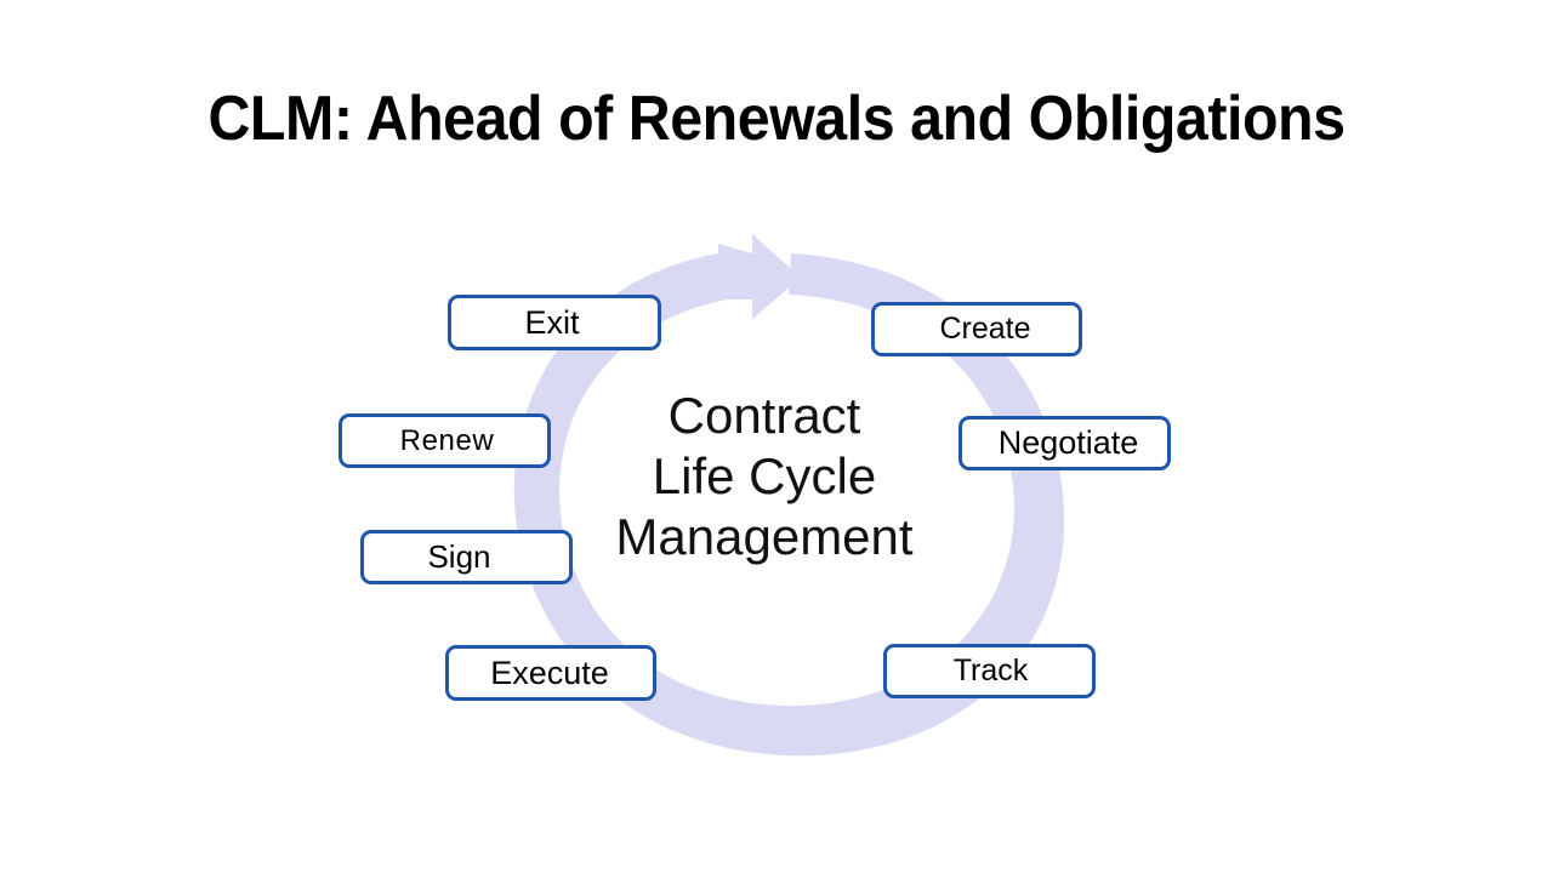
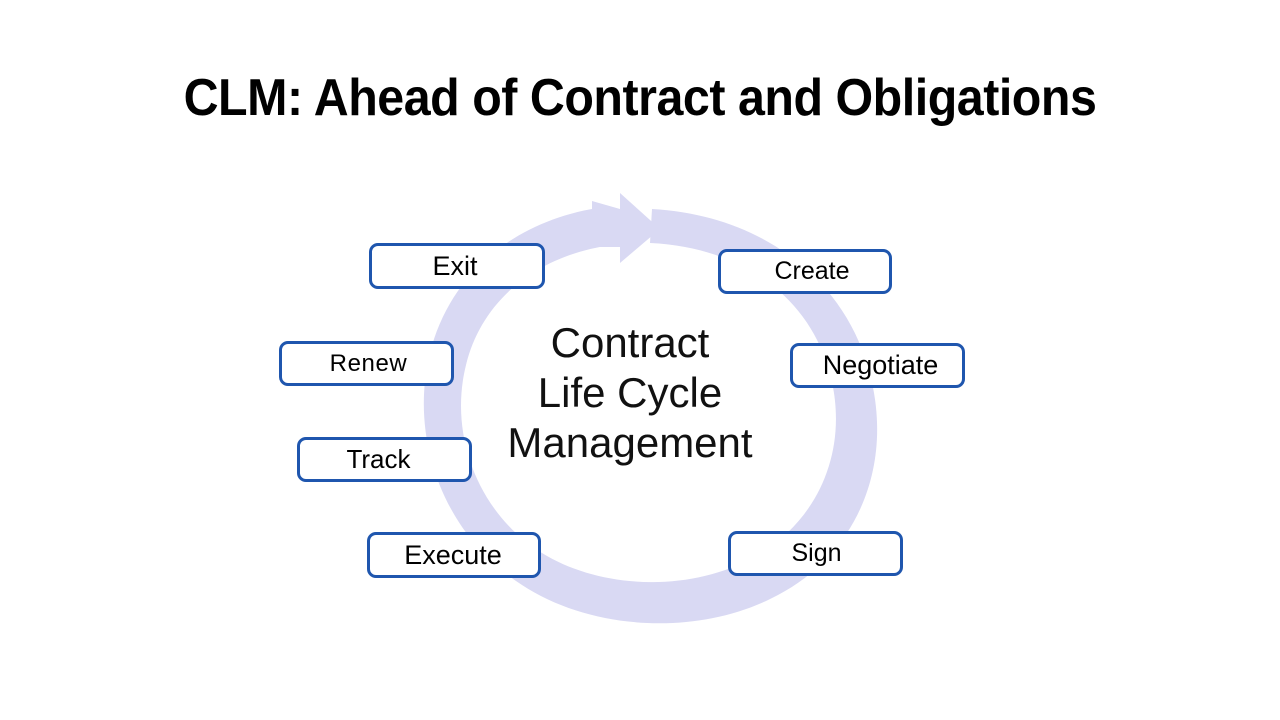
- CLM: Ahead of Renewals and Obligations
+ CLM: Ahead of Contract and Obligations
  Contract
  Life Cycle
  Management
  Exit
  Renew
- Sign
+ Track
  Execute
  Create
  Negotiate
- Track
+ Sign
